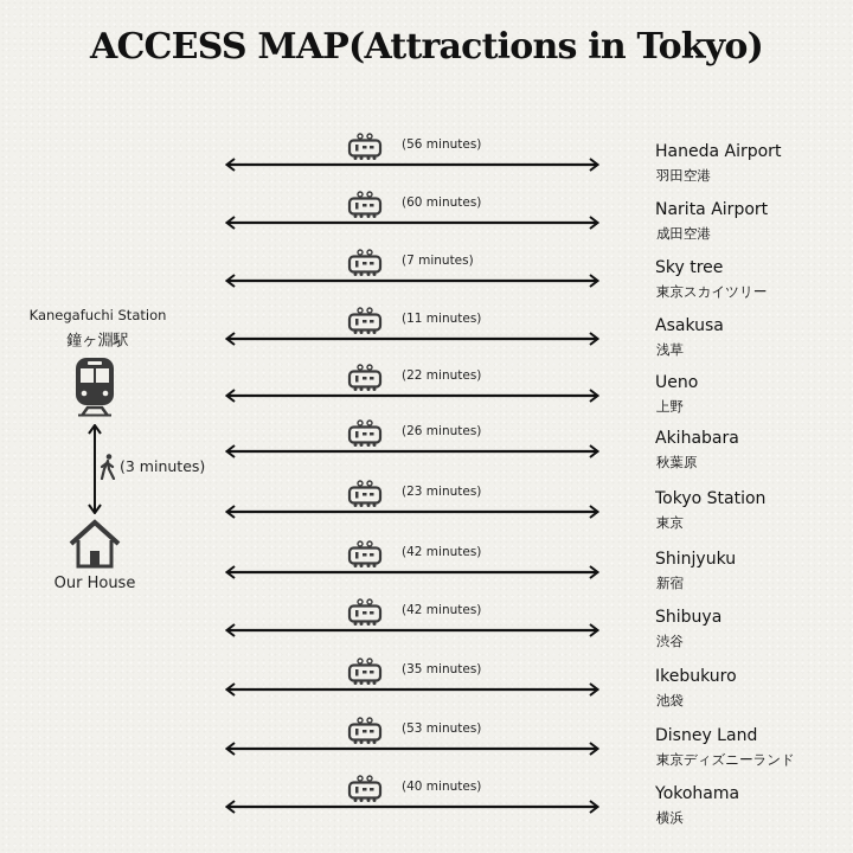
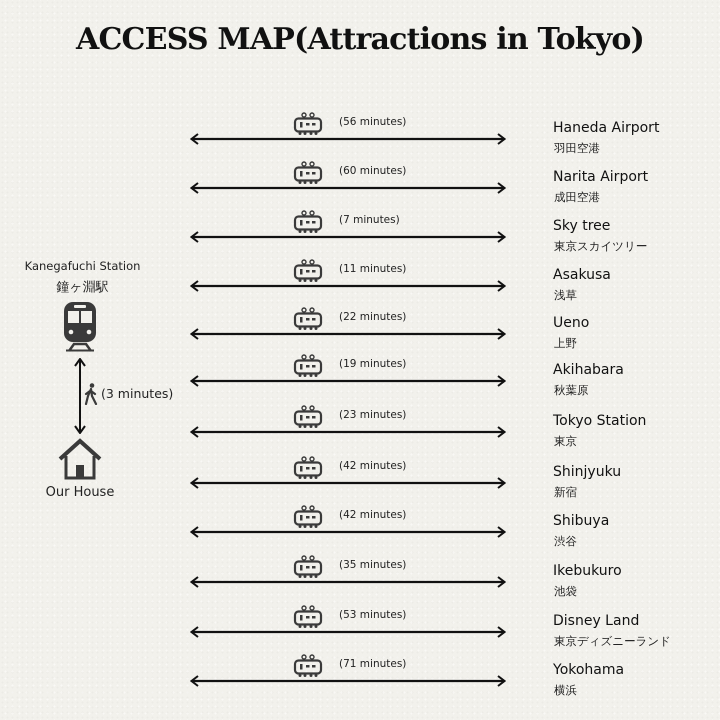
  ACCESS MAP(Attractions in Tokyo)
  Kanegafuchi Station
  鐘ヶ淵駅
  (3 minutes)
  Our House
  (56 minutes)
  Haneda Airport
  羽田空港
  (60 minutes)
  Narita Airport
  成田空港
  (7 minutes)
  Sky tree
  東京スカイツリー
  (11 minutes)
  Asakusa
  浅草
  (22 minutes)
  Ueno
  上野
- (26 minutes)
+ (19 minutes)
  Akihabara
  秋葉原
  (23 minutes)
  Tokyo Station
  東京
  (42 minutes)
  Shinjyuku
  新宿
  (42 minutes)
  Shibuya
  渋谷
  (35 minutes)
  Ikebukuro
  池袋
  (53 minutes)
  Disney Land
  東京ディズニーランド
- (40 minutes)
+ (71 minutes)
  Yokohama
  横浜
